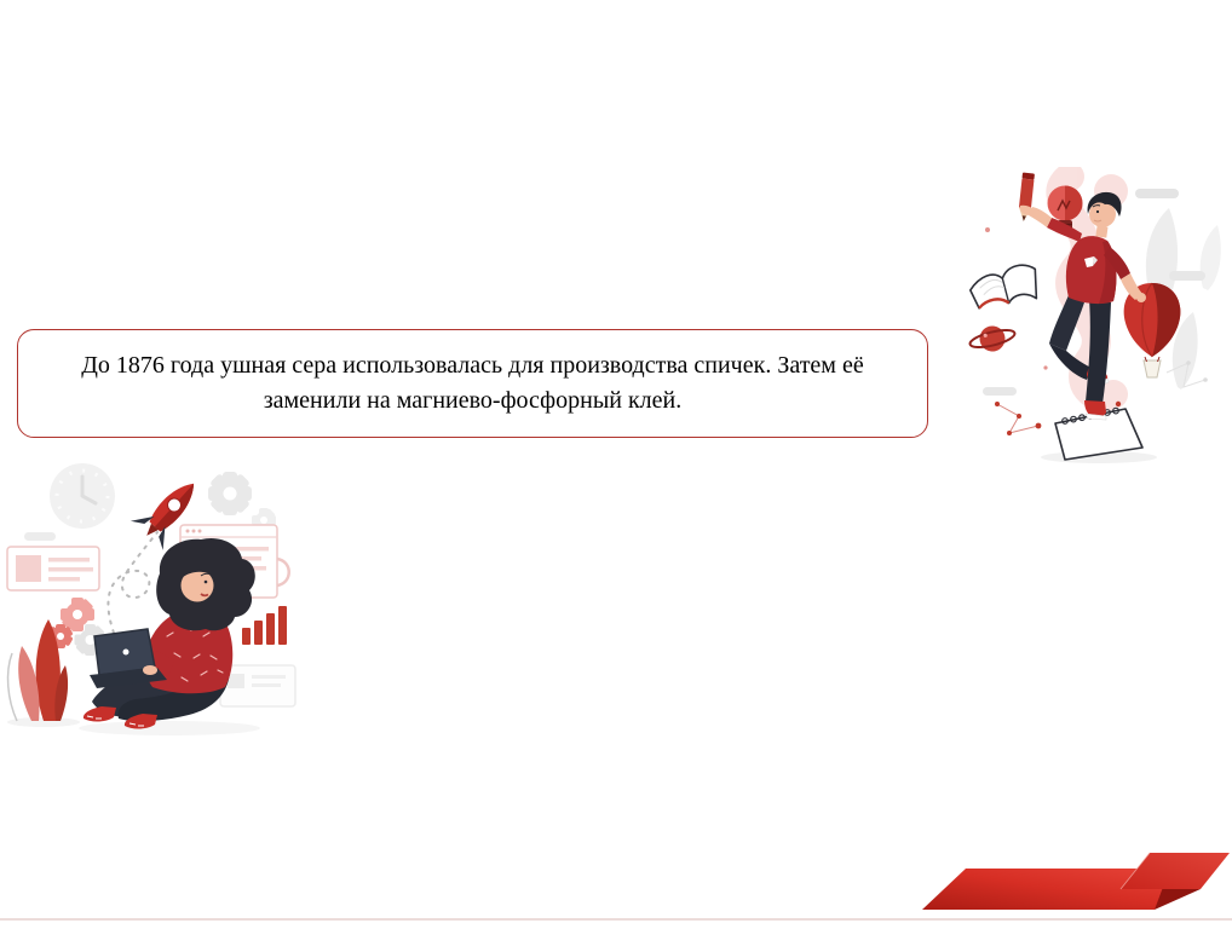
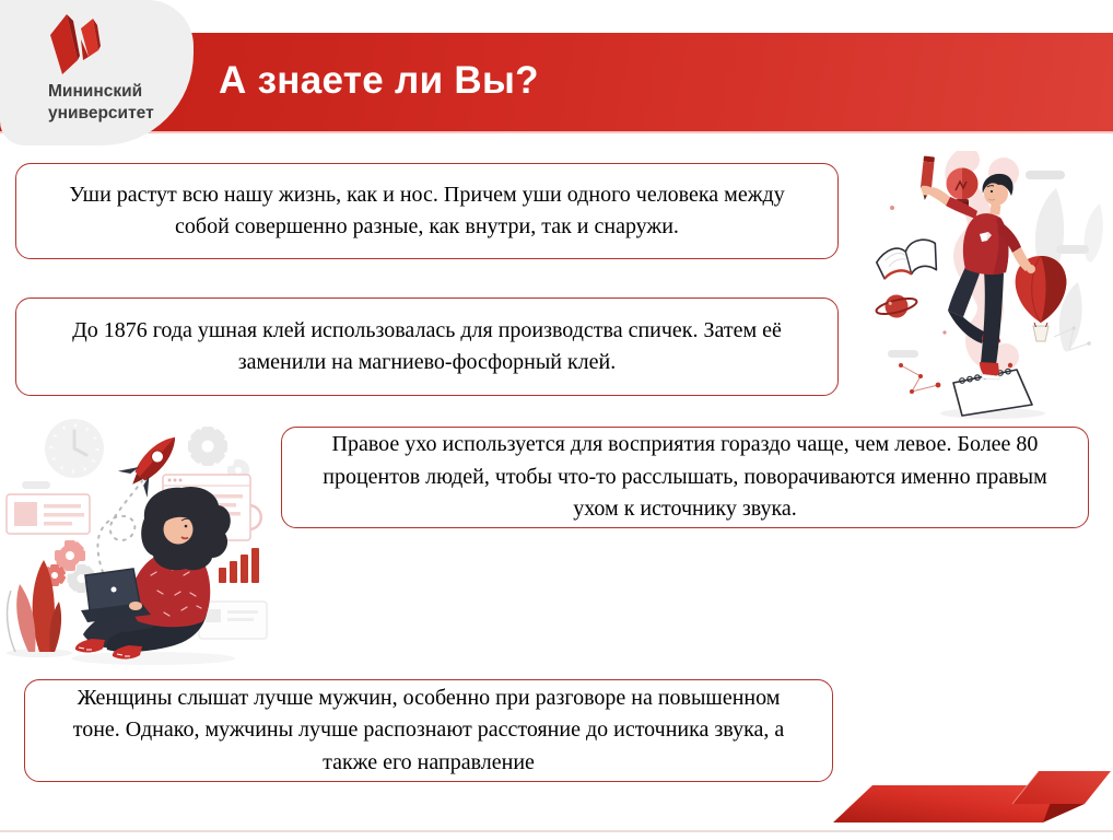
+ А знаете ли Вы?
+ Мининский
+ университет
+ Уши растут всю нашу жизнь, как и нос. Причем уши одного человека между собой совершенно разные, как внутри, так и снаружи.
- До 1876 года ушная сера использовалась для производства спичек. Затем её заменили на магниево-фосфорный клей.
+ До 1876 года ушная клей использовалась для производства спичек. Затем её заменили на магниево-фосфорный клей.
+ Правое ухо используется для восприятия гораздо чаще, чем левое. Более 80 процентов людей, чтобы что-то расслышать, поворачиваются именно правым ухом к источнику звука.
+ Женщины слышат лучше мужчин, особенно при разговоре на повышенном тоне. Однако, мужчины лучше распознают расстояние до источника звука, а также его направление
